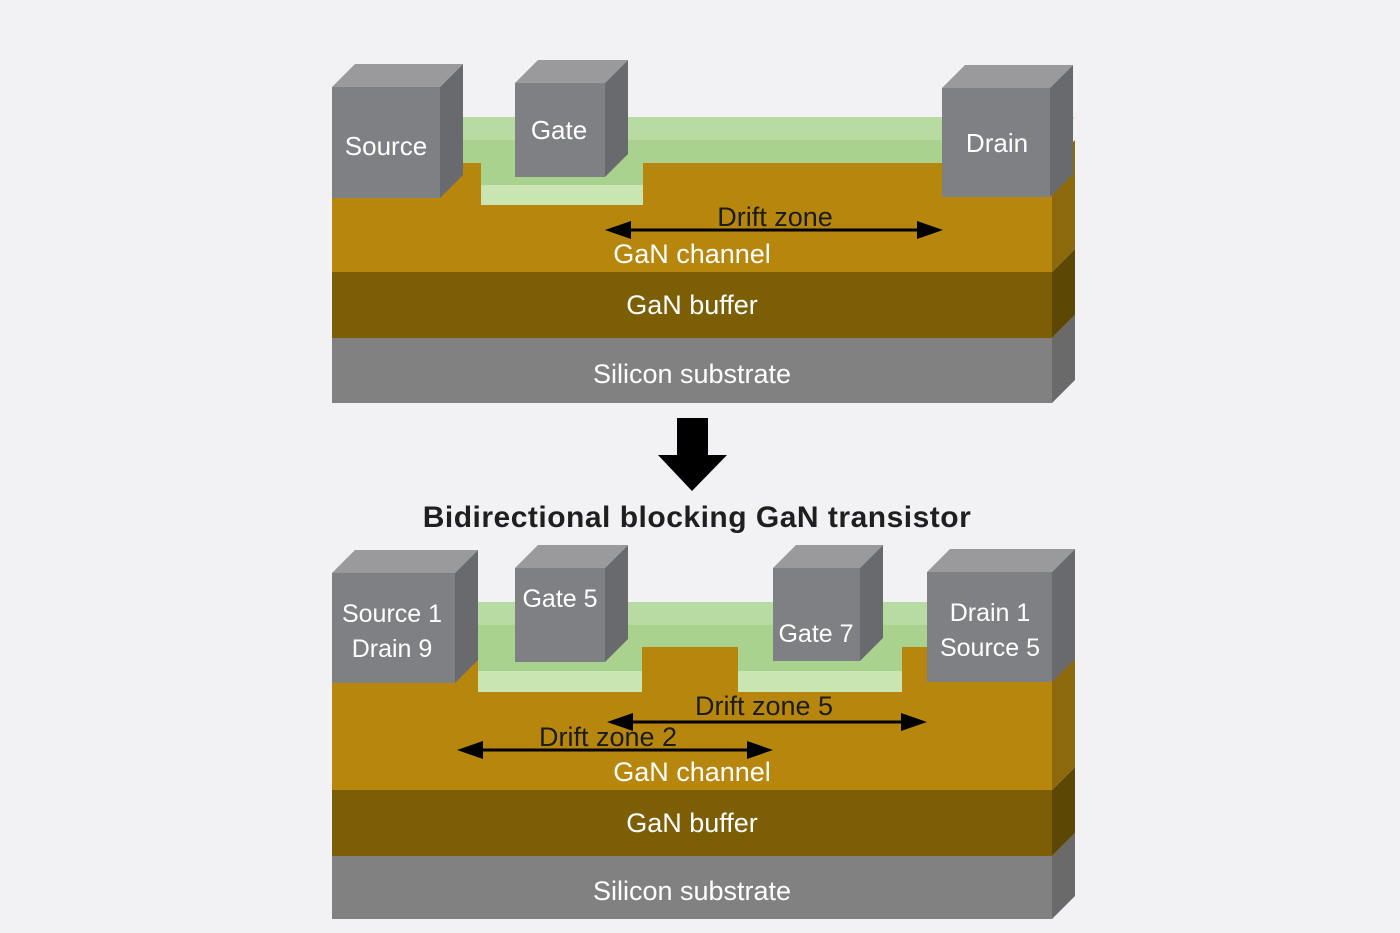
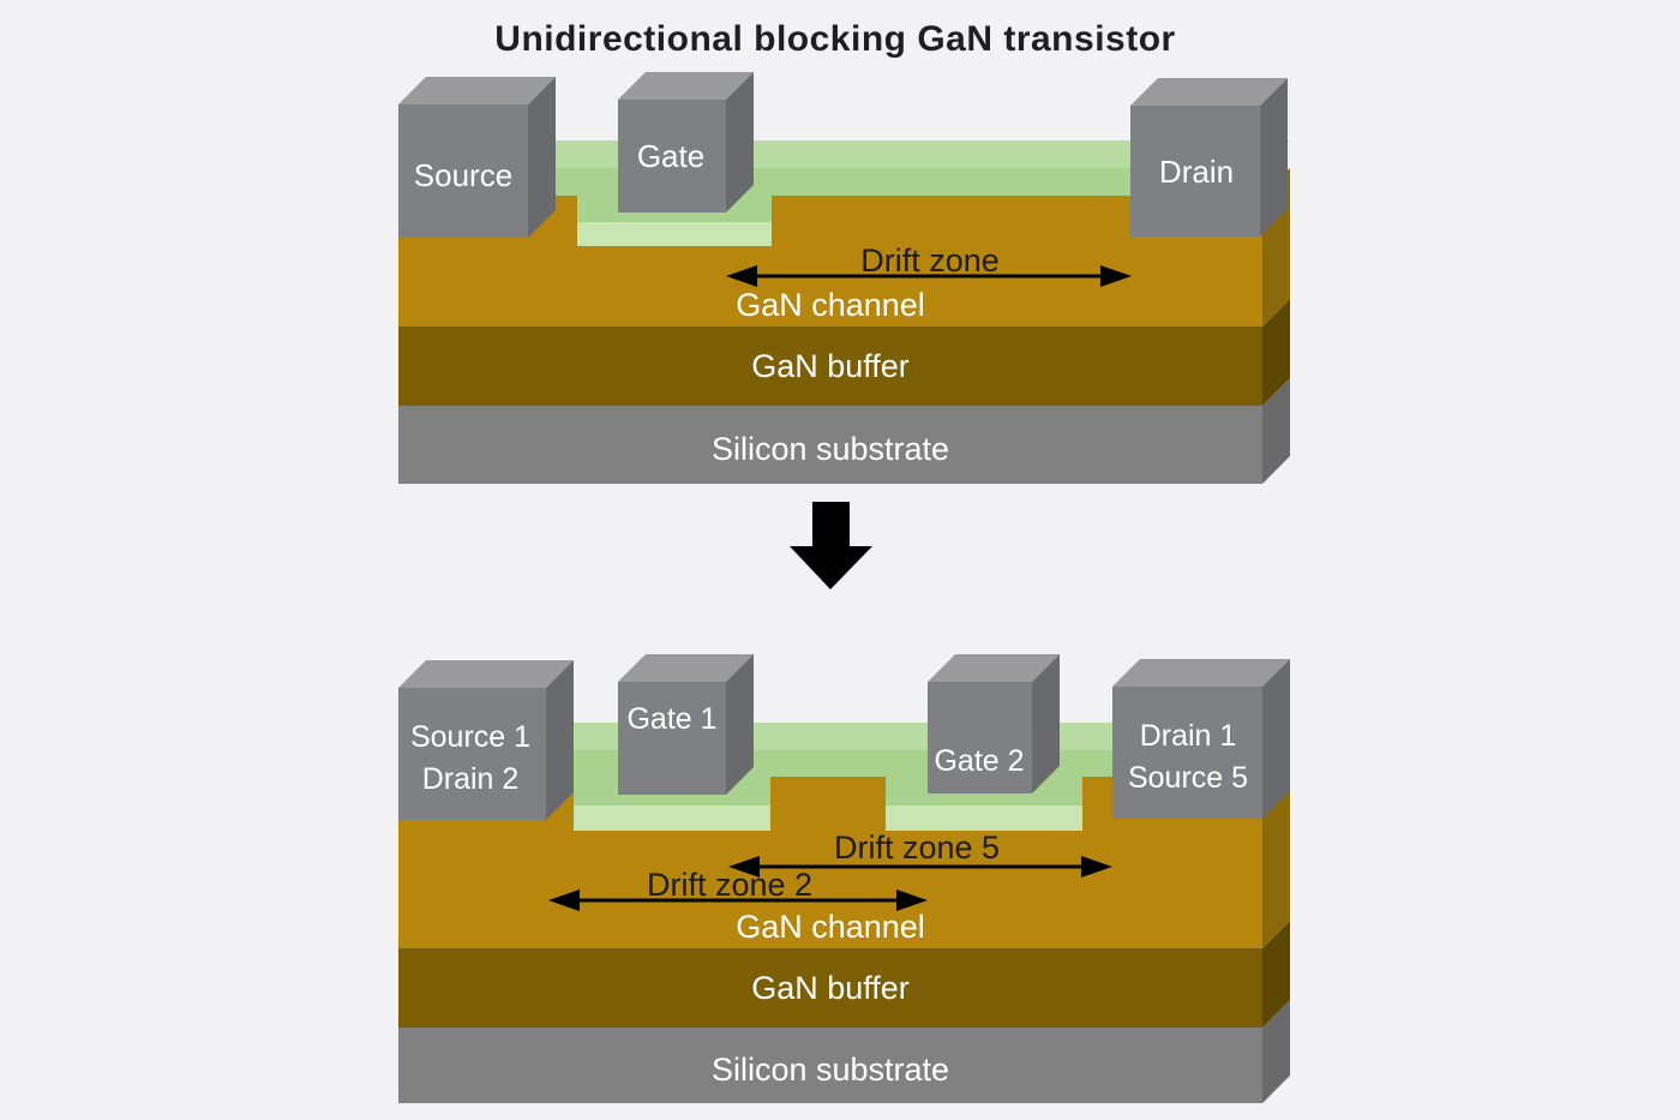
+ Unidirectional blocking GaN transistor
  Source
  Gate
  Drain
  Drift zone
  GaN channel
  GaN buffer
  Silicon substrate
- Bidirectional blocking GaN transistor
  Source 1
- Drain 9
+ Drain 2
- Gate 5
+ Gate 1
- Gate 7
+ Gate 2
  Drain 1
  Source 5
  Drift zone 5
  Drift zone 2
  GaN channel
  GaN buffer
  Silicon substrate
